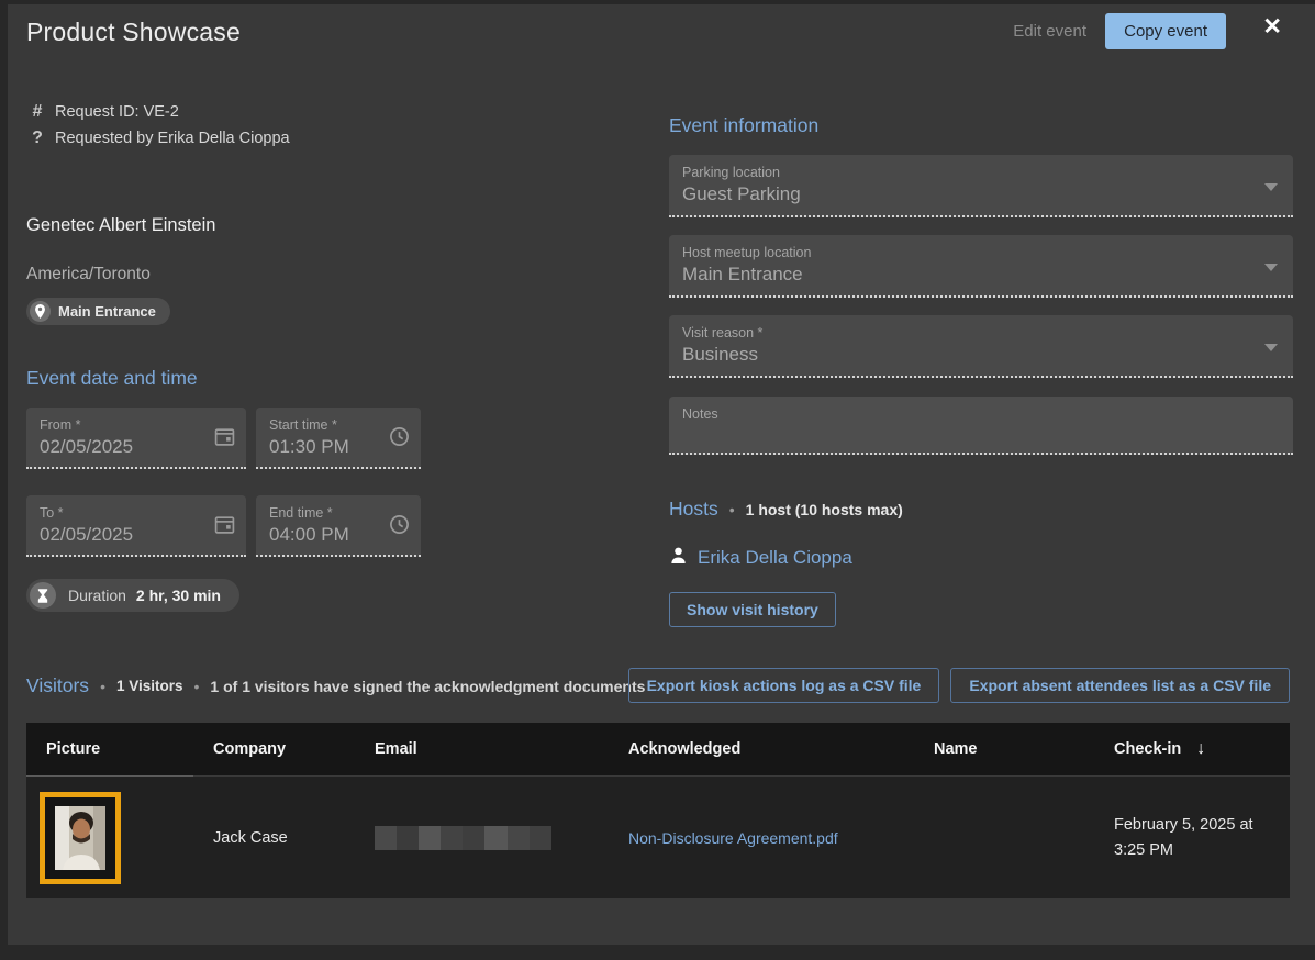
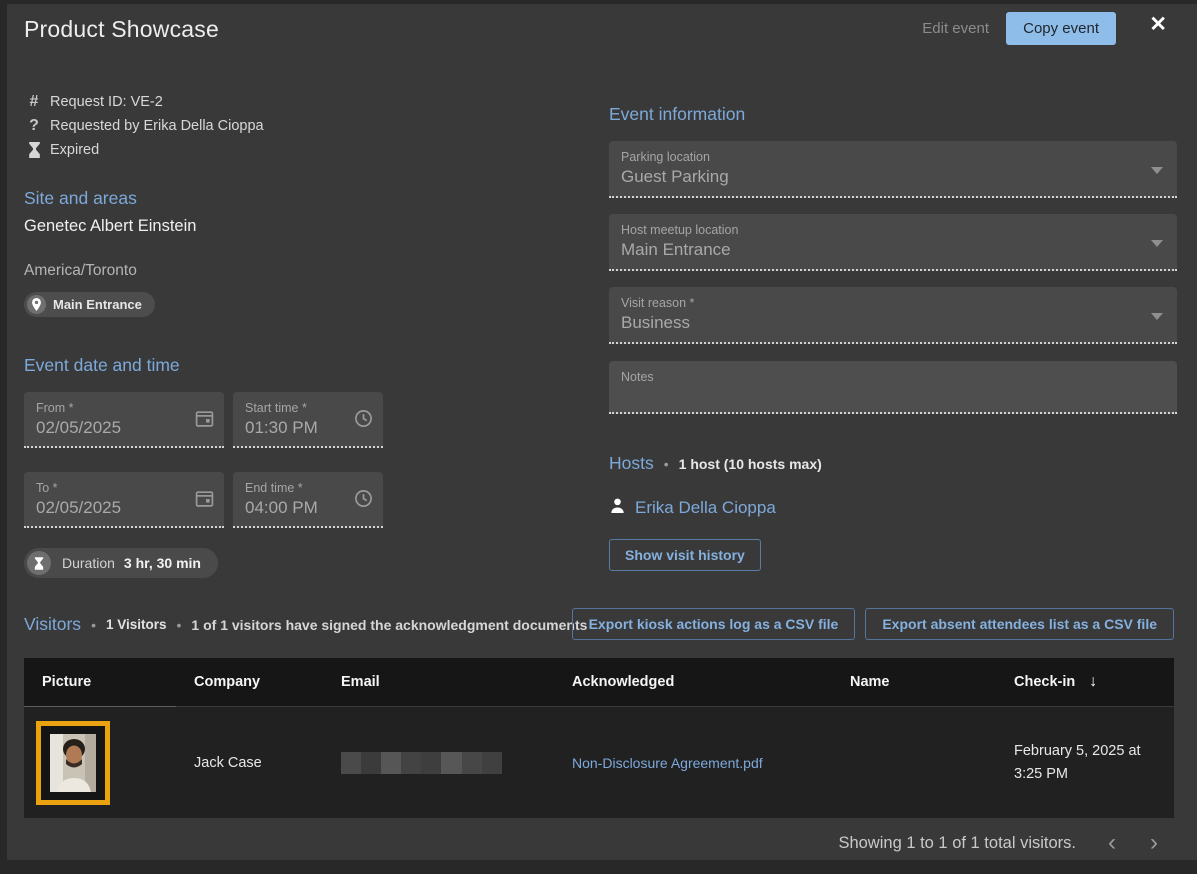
  Product Showcase
  Edit event
  Copy event
  ✕
  #
  Request ID: VE-2
  ?
  Requested by Erika Della Cioppa
+ Expired
+ Site and areas
  Genetec Albert Einstein
  America/Toronto
  Main Entrance
  Event date and time
  From *
  02/05/2025
  Start time *
  01:30 PM
  To *
  02/05/2025
  End time *
  04:00 PM
  Duration
- 2 hr, 30 min
+ 3 hr, 30 min
  Event information
  Parking location
  Guest Parking
  Host meetup location
  Main Entrance
  Visit reason *
  Business
  Notes
  Hosts
  •
  1 host (10 hosts max)
  Erika Della Cioppa
  Show visit history
  Visitors
  •
  1 Visitors
  •
  1 of 1 visitors have signed the acknowledgment documents
  Export kiosk actions log as a CSV file
  Export absent attendees list as a CSV file
  Picture
  Company
  Email
  Acknowledged
  Name
  Check-in
  ↓
  Jack Case
  Non-Disclosure Agreement.pdf
  February 5, 2025 at 3:25 PM
+ Showing 1 to 1 of 1 total visitors.
+ ‹
+ ›
